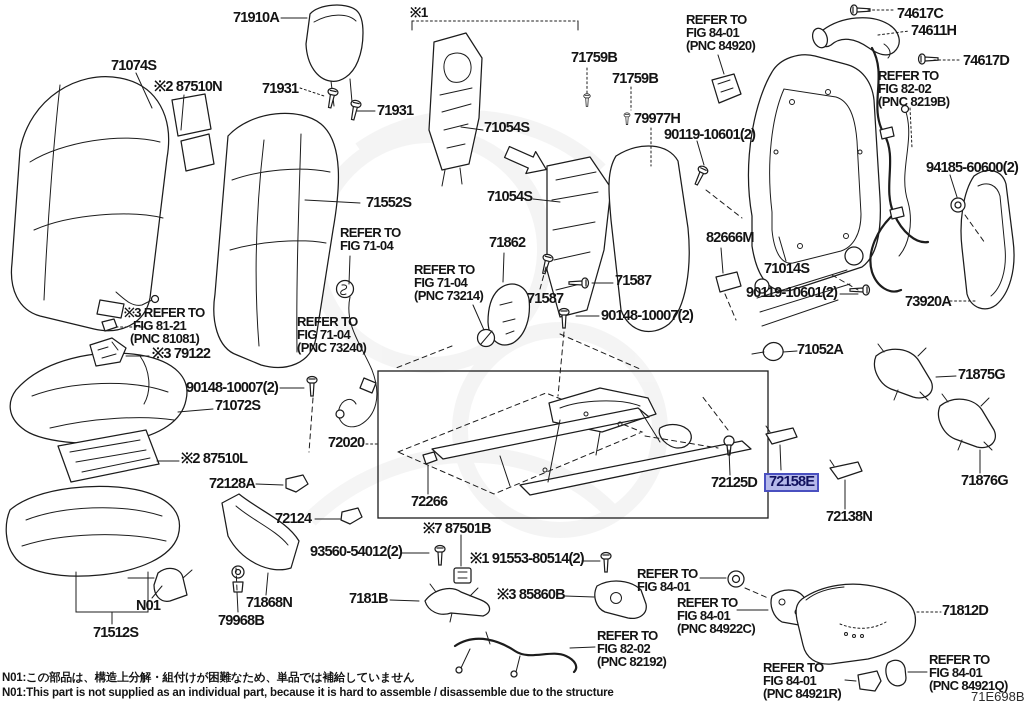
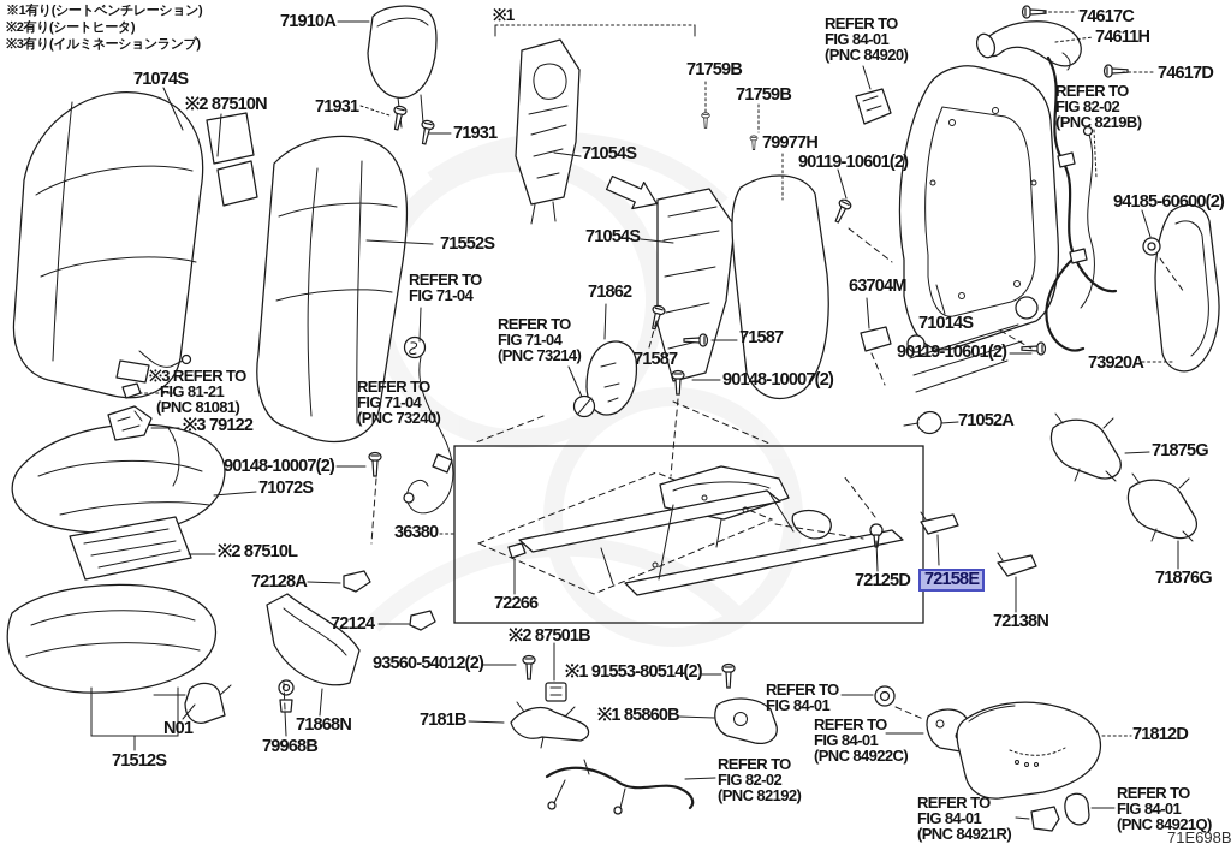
+ ※1有り(シートベンチレーション)
+ ※2有り(シートヒータ)
+ ※3有り(イルミネーションランプ)
  71910A
  71074S
  ※2 87510N
  71931
  71931
  ※1
  71054S
  71054S
  71759B
  71759B
  79977H
  90119-10601(2)
  REFER TO
  FIG 84-01
  (PNC 84920)
  74617C
  74611H
  74617D
  REFER TO
  FIG 82-02
  (PNC 8219B)
  94185-60600(2)
  71552S
  REFER TO
  FIG 71-04
  71862
  REFER TO
  FIG 71-04
  (PNC 73214)
  71587
  71587
  90148-10007(2)
  REFER TO
  FIG 71-04
  (PNC 73240)
  ※3 REFER TO
  FIG 81-21
  (PNC 81081)
  ※3 79122
  90148-10007(2)
  71072S
  ※2 87510L
- 82666M
+ 63704M
  71014S
  90119-10601(2)
  73920A
  71052A
  71875G
  71876G
- 72020
+ 36380
  72266
- ※7 87501B
+ ※2 87501B
  72128A
  72124
  93560-54012(2)
  ※1 91553-80514(2)
  7181B
- ※3 85860B
+ ※1 85860B
  72125D
  72158E
  72138N
  REFER TO
  FIG 84-01
  REFER TO
  FIG 84-01
  (PNC 84922C)
  REFER TO
  FIG 82-02
  (PNC 82192)
  71812D
  REFER TO
  FIG 84-01
  (PNC 84921R)
  REFER TO
  FIG 84-01
  (PNC 84921Q)
  71868N
  79968B
  N01
  71512S
- N01:この部品は、構造上分解・組付けが困難なため、単品では補給していません
- N01:This part is not supplied as an individual part, because it is hard to assemble / disassemble due to the structure
  71E698B
